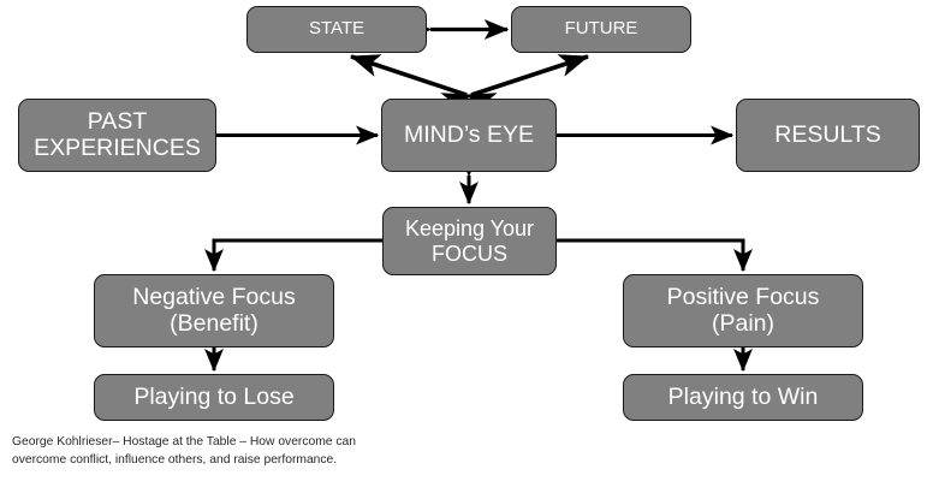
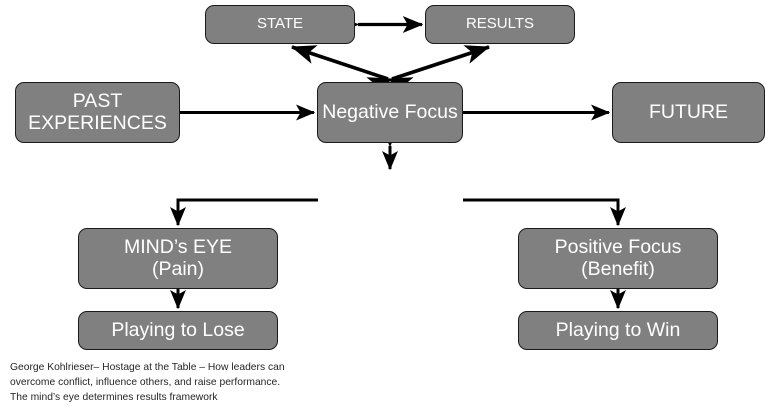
  STATE
- FUTURE
+ RESULTS
  PAST
  EXPERIENCES
- MIND’s EYE
+ Negative Focus
- RESULTS
+ FUTURE
- Keeping Your
- FOCUS
- Negative Focus
+ MIND’s EYE
- (Benefit)
+ (Pain)
  Positive Focus
- (Pain)
+ (Benefit)
  Playing to Lose
  Playing to Win
- George Kohlrieser– Hostage at the Table – How overcome can
+ George Kohlrieser– Hostage at the Table – How leaders can
  overcome conflict, influence others, and raise performance.
+ The mind’s eye determines results framework
